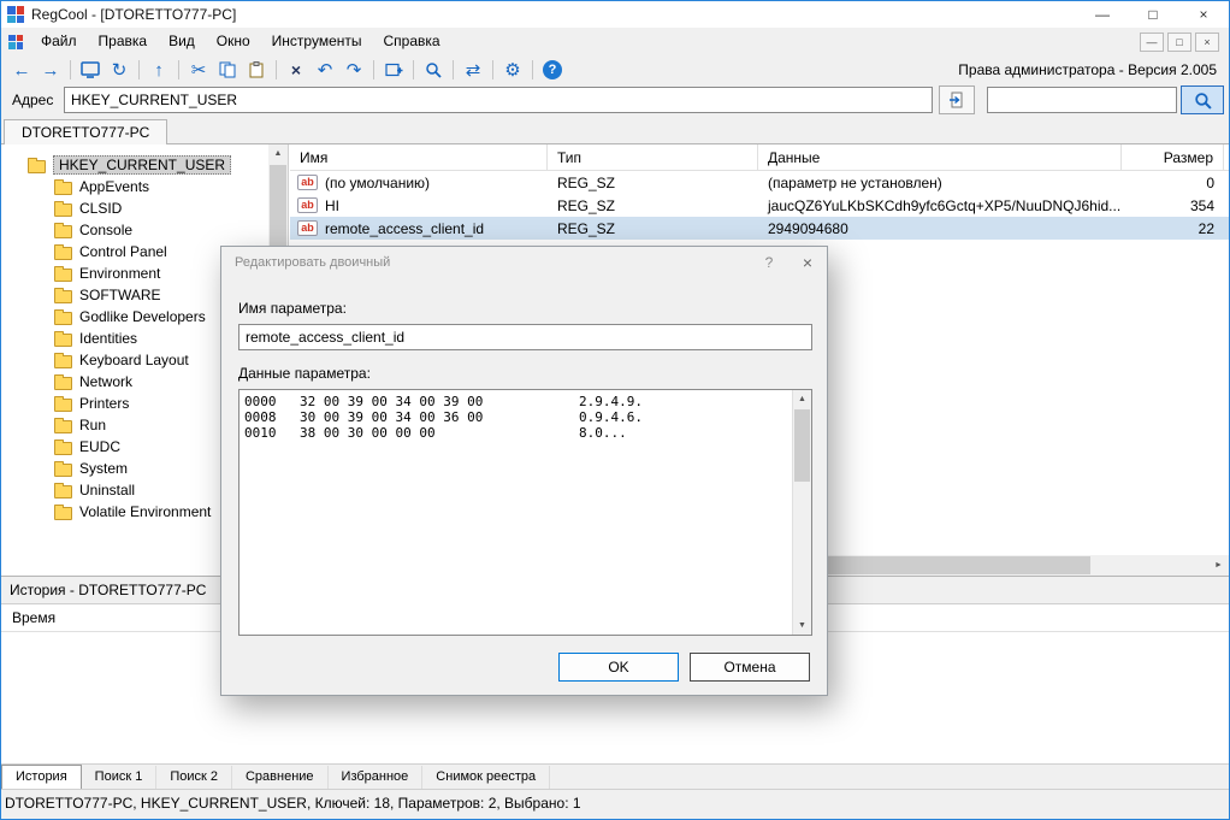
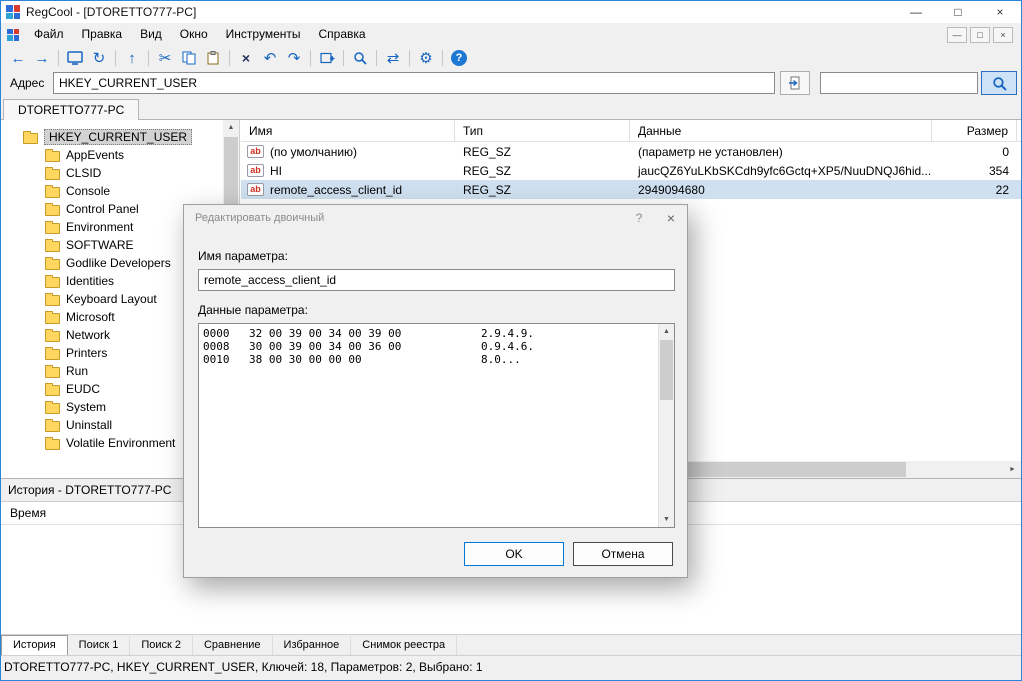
  RegCool - [DTORETTO777-PC]
  —
  □
  ×
  Файл
  Правка
  Вид
  Окно
  Инструменты
  Справка
  —
  □
  ×
  ←
  →
  ↻
  ↑
  ✂
  ×
  ↶
  ↷
  ⇄
  ⚙
  ?
- Права администратора - Версия 2.005
  Адрес
  HKEY_CURRENT_USER
  DTORETTO777-PC
  HKEY_CURRENT_USER
  AppEvents
  CLSID
  Console
  Control Panel
  Environment
  SOFTWARE
  Godlike Developers
  Identities
  Keyboard Layout
+ Microsoft
  Network
  Printers
  Run
  EUDC
  System
  Uninstall
  Volatile Environment
  Имя
  Тип
  Данные
  Размер
  ab
  (по умолчанию)
  REG_SZ
  (параметр не установлен)
  0
  ab
  HI
  REG_SZ
  jaucQZ6YuLKbSKCdh9yfc6Gctq+XP5/NuuDNQJ6hid...
  354
  ab
  remote_access_client_id
  REG_SZ
  2949094680
  22
  История - DTORETTO777-PC
  Время
  История
  Поиск 1
  Поиск 2
  Сравнение
  Избранное
  Снимок реестра
  DTORETTO777-PC, HKEY_CURRENT_USER, Ключей: 18, Параметров: 2, Выбрано: 1
  Редактировать двоичный
  ?
  ×
  Имя параметра:
  remote_access_client_id
  Данные параметра:
  0000
  32 00 39 00 34 00 39 00
  2.9.4.9.
  0008
  30 00 39 00 34 00 36 00
  0.9.4.6.
  0010
  38 00 30 00 00 00
  8.0...
  OK
  Отмена
